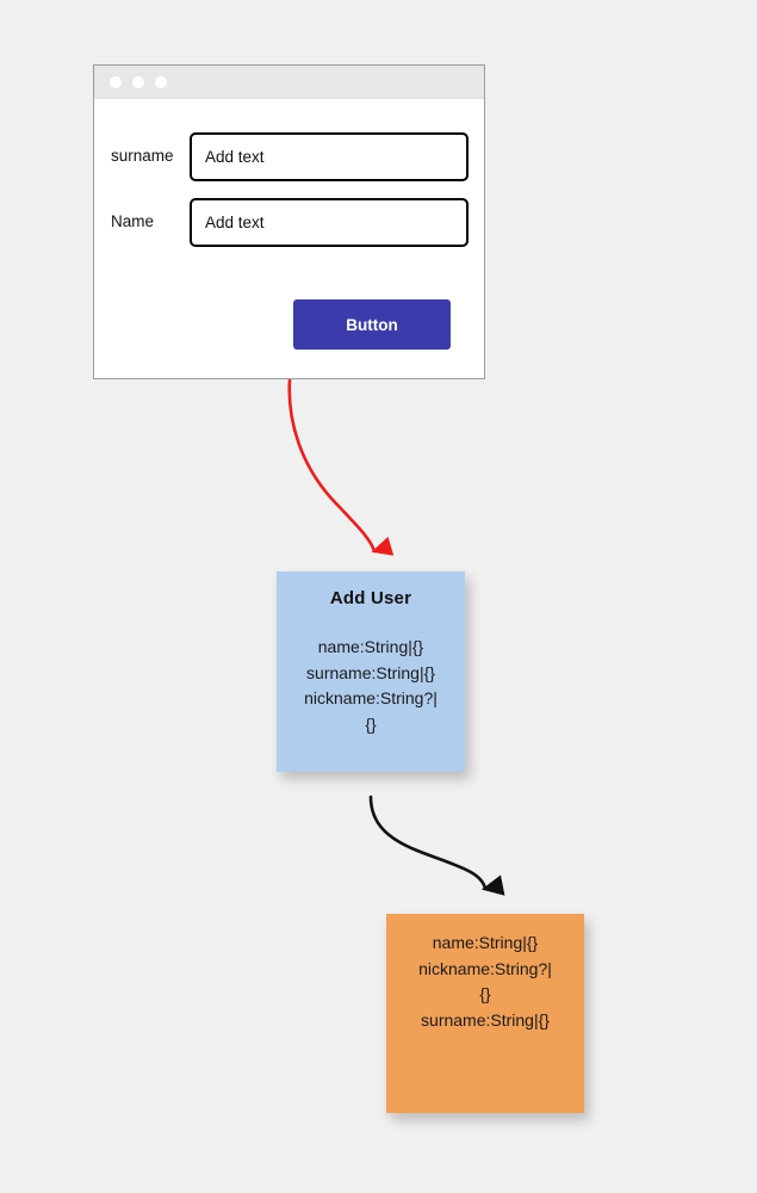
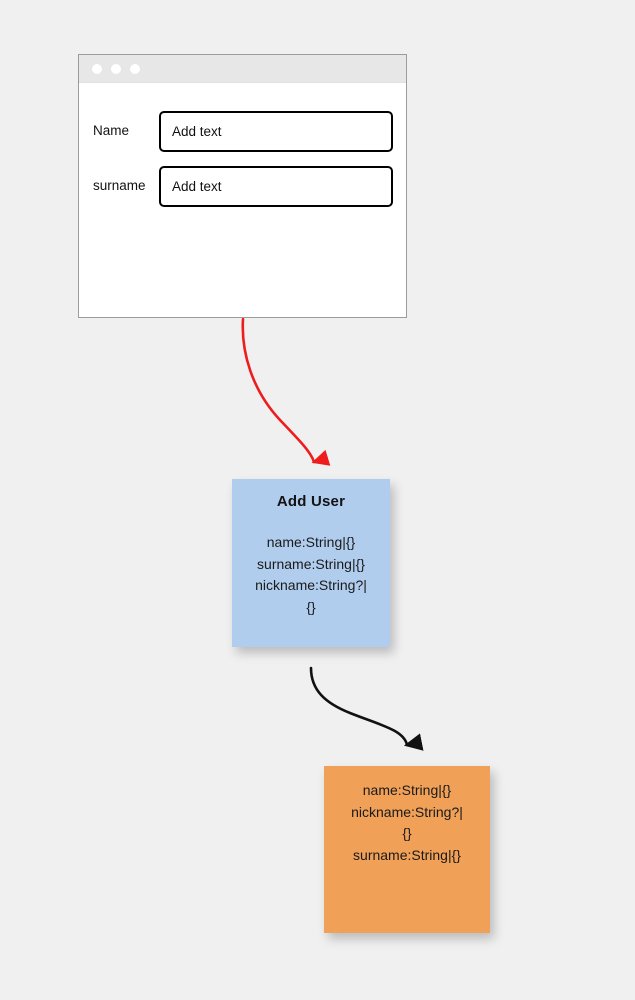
- surname
+ Name
  Add text
- Name
+ surname
  Add text
- Button
  Add User
  name:String|{}
  surname:String|{}
  nickname:String?|
  {}
  name:String|{}
  nickname:String?|
  {}
  surname:String|{}
